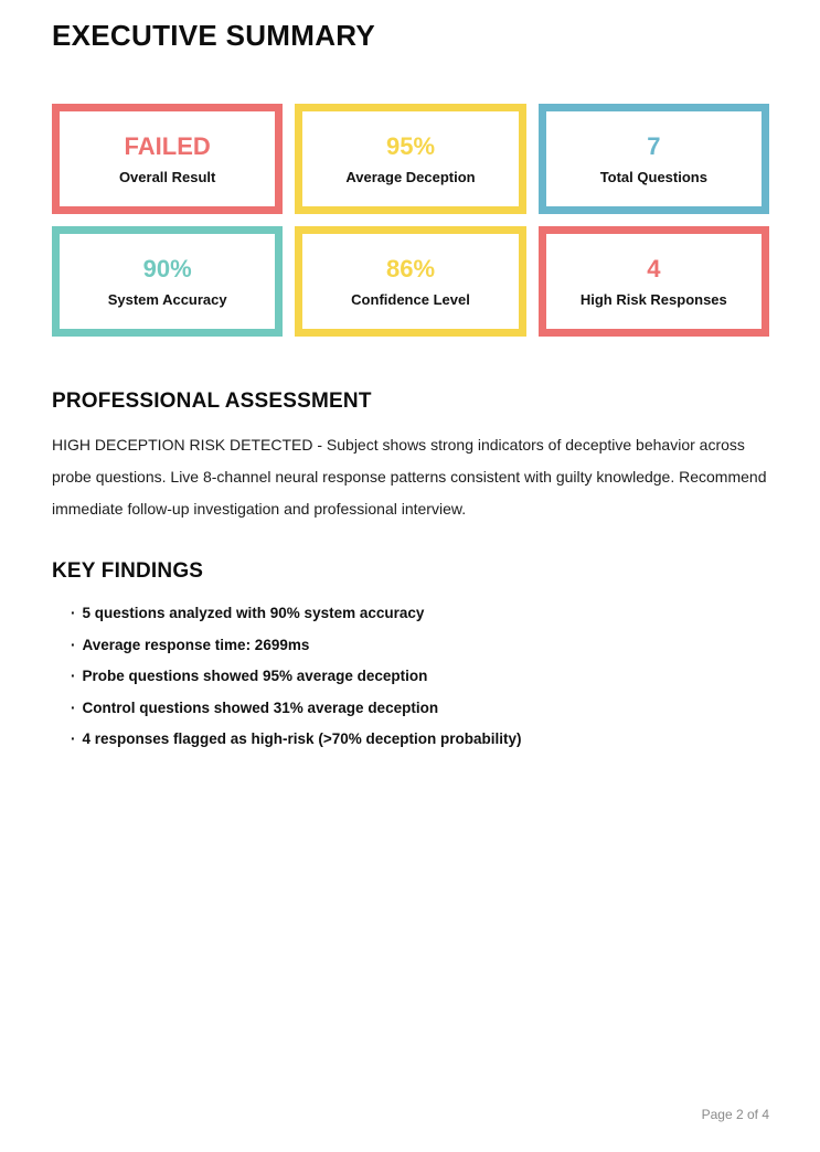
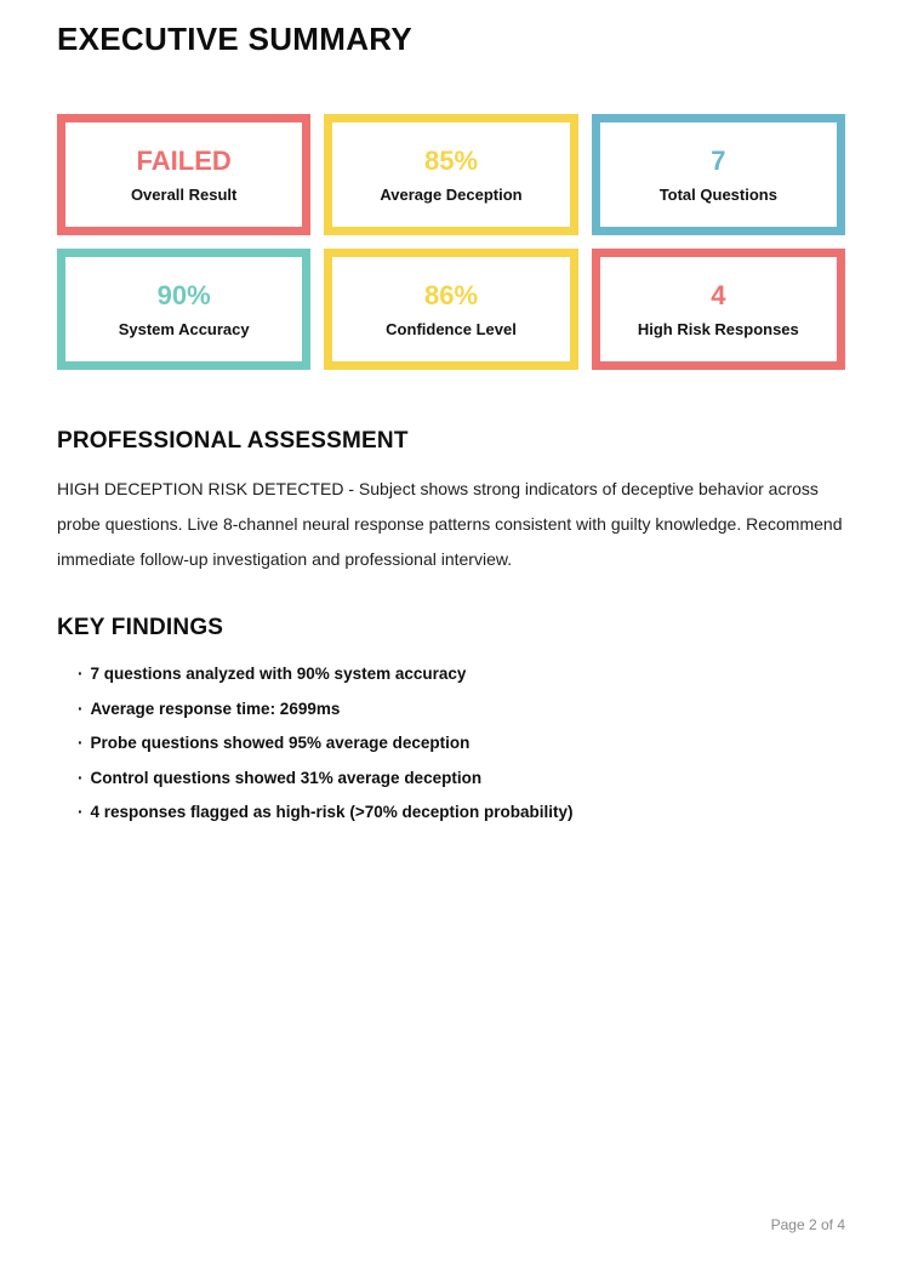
  EXECUTIVE SUMMARY
  FAILED
  Overall Result
- 95%
+ 85%
  Average Deception
  7
  Total Questions
  90%
  System Accuracy
  86%
  Confidence Level
  4
  High Risk Responses
  PROFESSIONAL ASSESSMENT
  HIGH DECEPTION RISK DETECTED - Subject shows strong indicators of deceptive behavior across probe questions. Live 8-channel neural response patterns consistent with guilty knowledge. Recommend immediate follow-up investigation and professional interview.
  KEY FINDINGS
- · 5 questions analyzed with 90% system accuracy
+ · 7 questions analyzed with 90% system accuracy
  · Average response time: 2699ms
  · Probe questions showed 95% average deception
  · Control questions showed 31% average deception
  · 4 responses flagged as high-risk (>70% deception probability)
  Page 2 of 4
